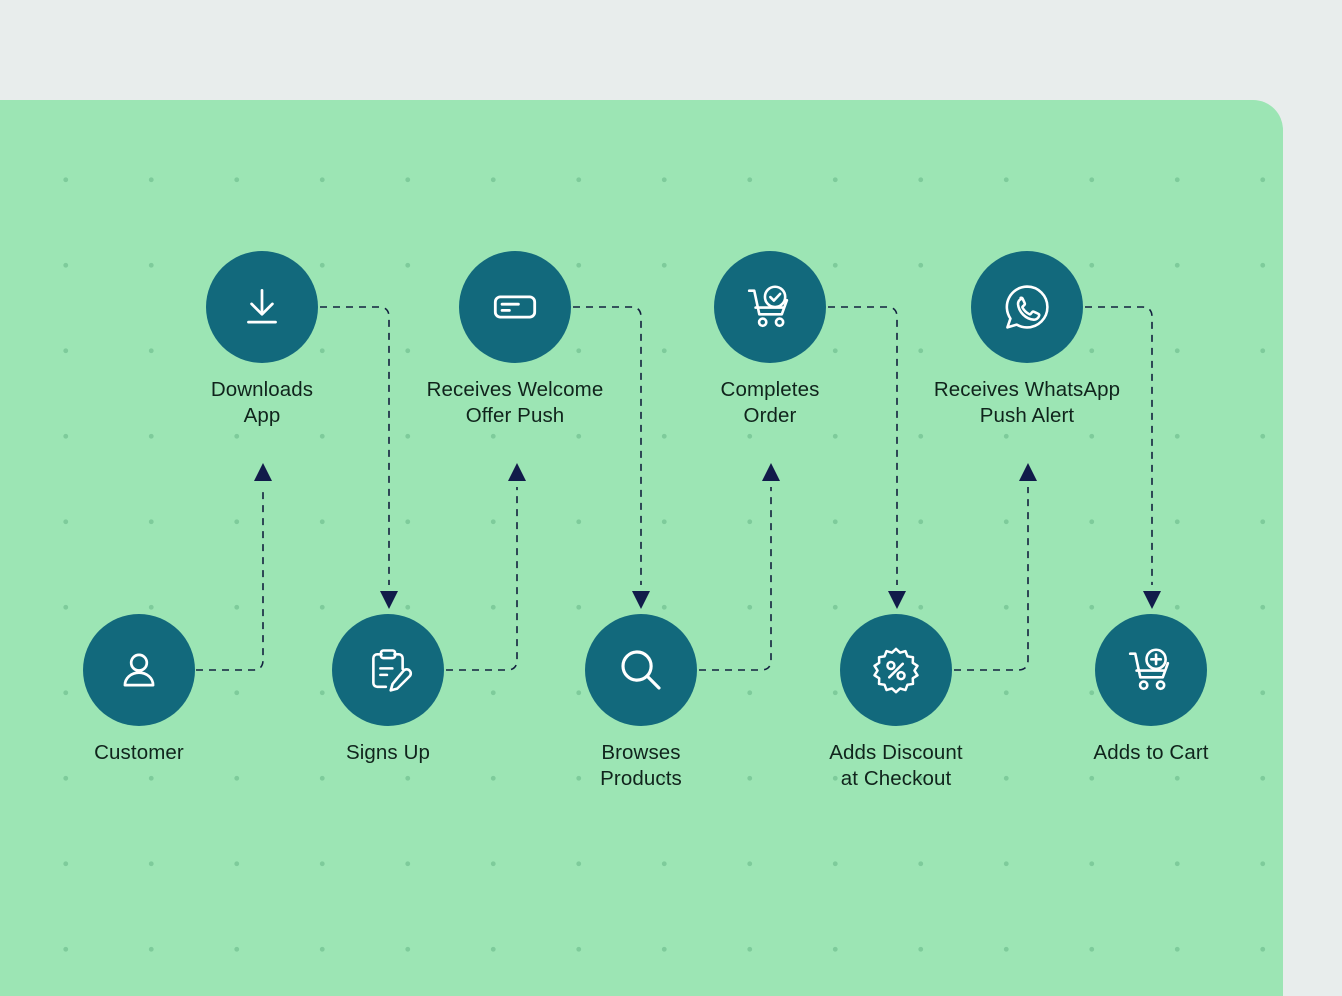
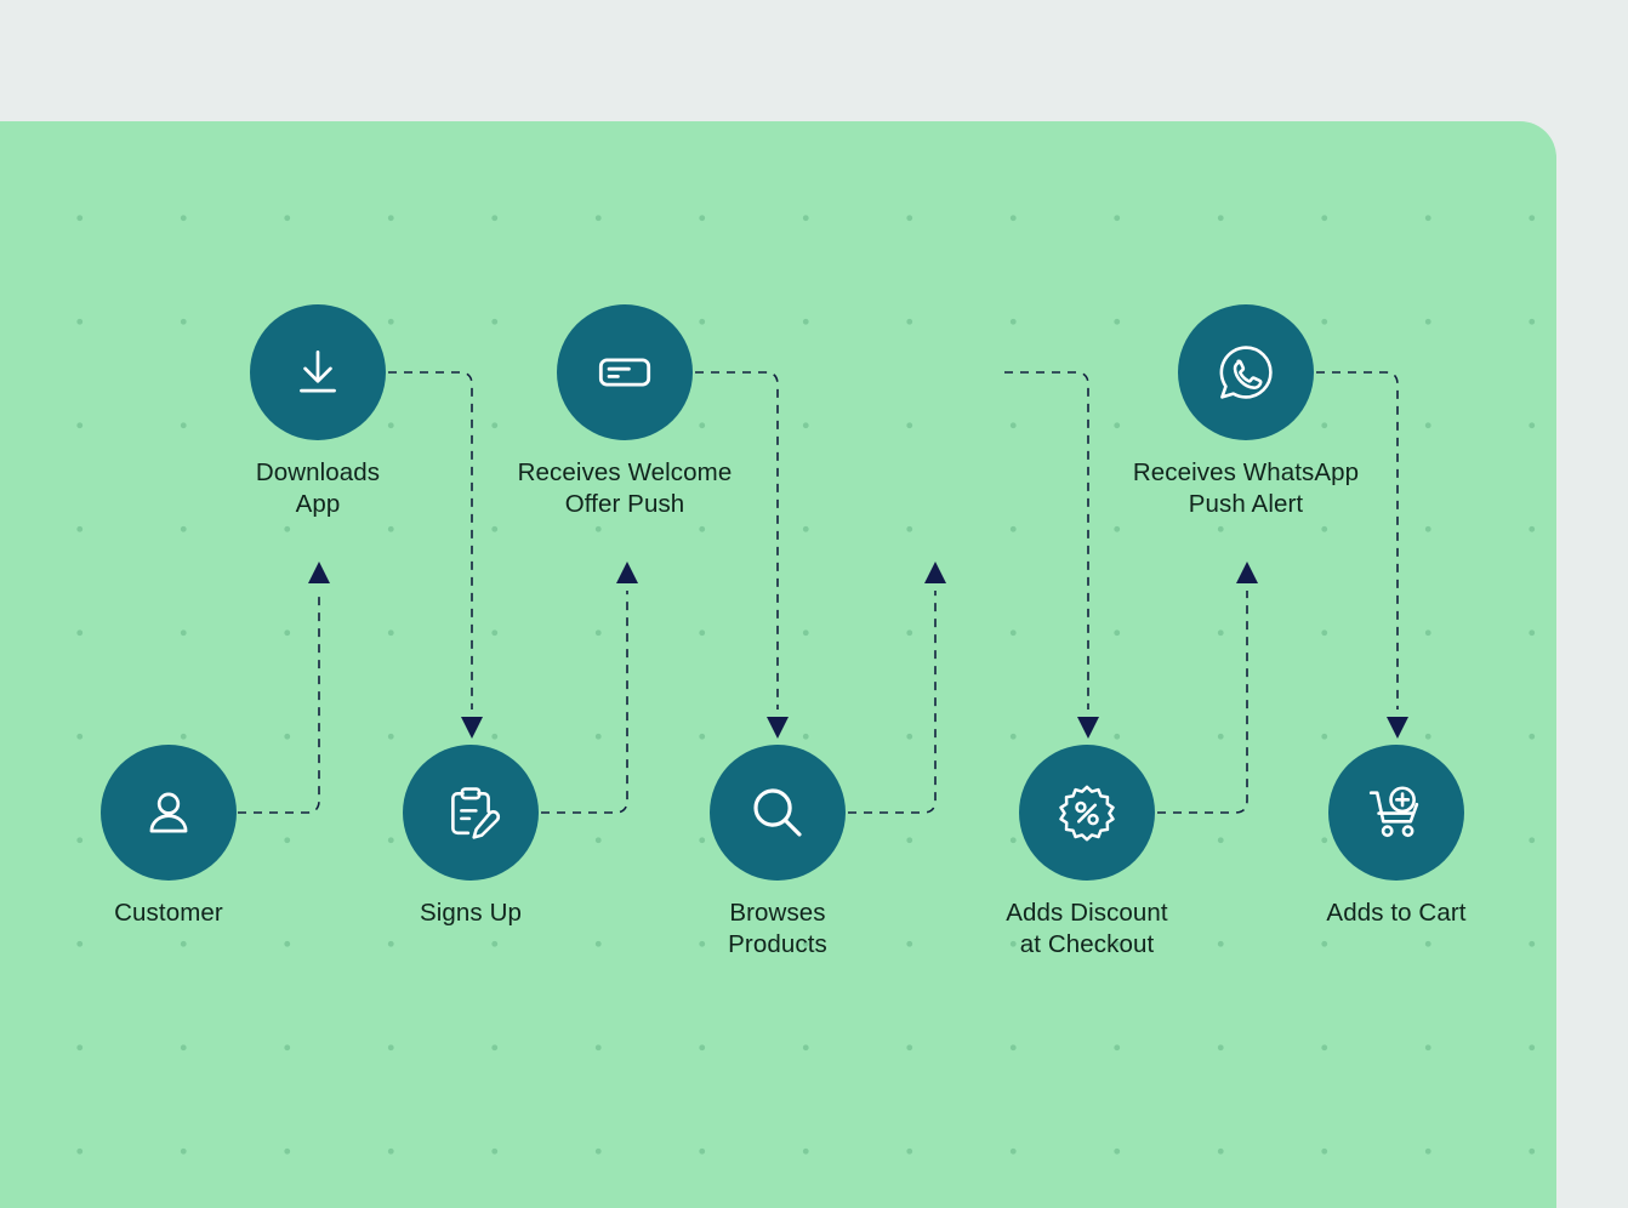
  Customer
  Downloads
  App
  Signs Up
  Receives Welcome
  Offer Push
  Browses
  Products
- Completes
- Order
  Adds Discount
  at Checkout
  Receives WhatsApp
  Push Alert
  Adds to Cart
